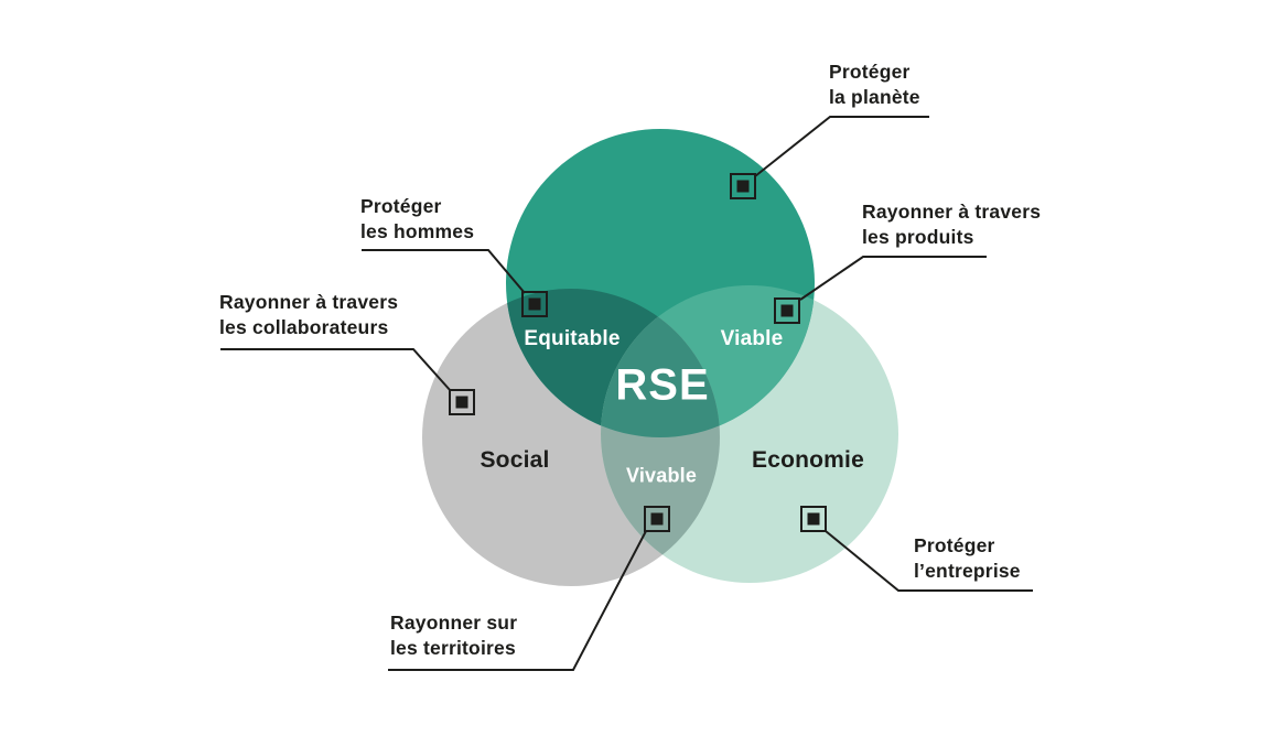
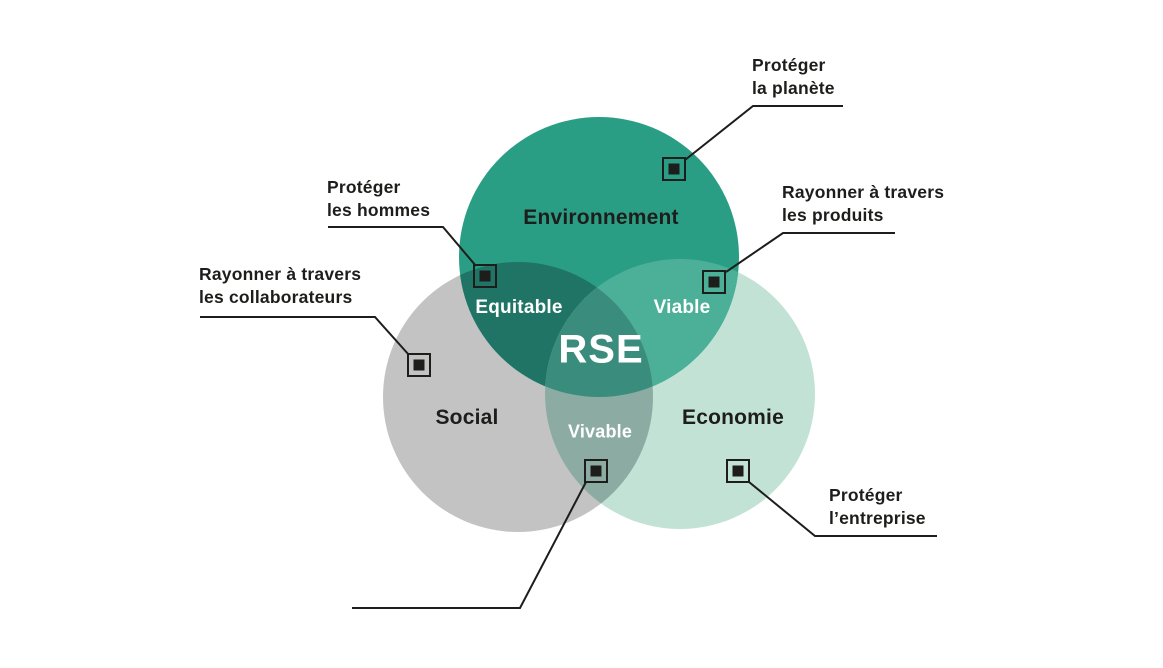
+ Environnement
  Social
  Economie
  Equitable
  Viable
  Vivable
  RSE
  Protéger
  la planète
  Protéger
  les hommes
  Rayonner à travers
  les produits
  Rayonner à travers
  les collaborateurs
- Rayonner sur
- les territoires
  Protéger
  l’entreprise
